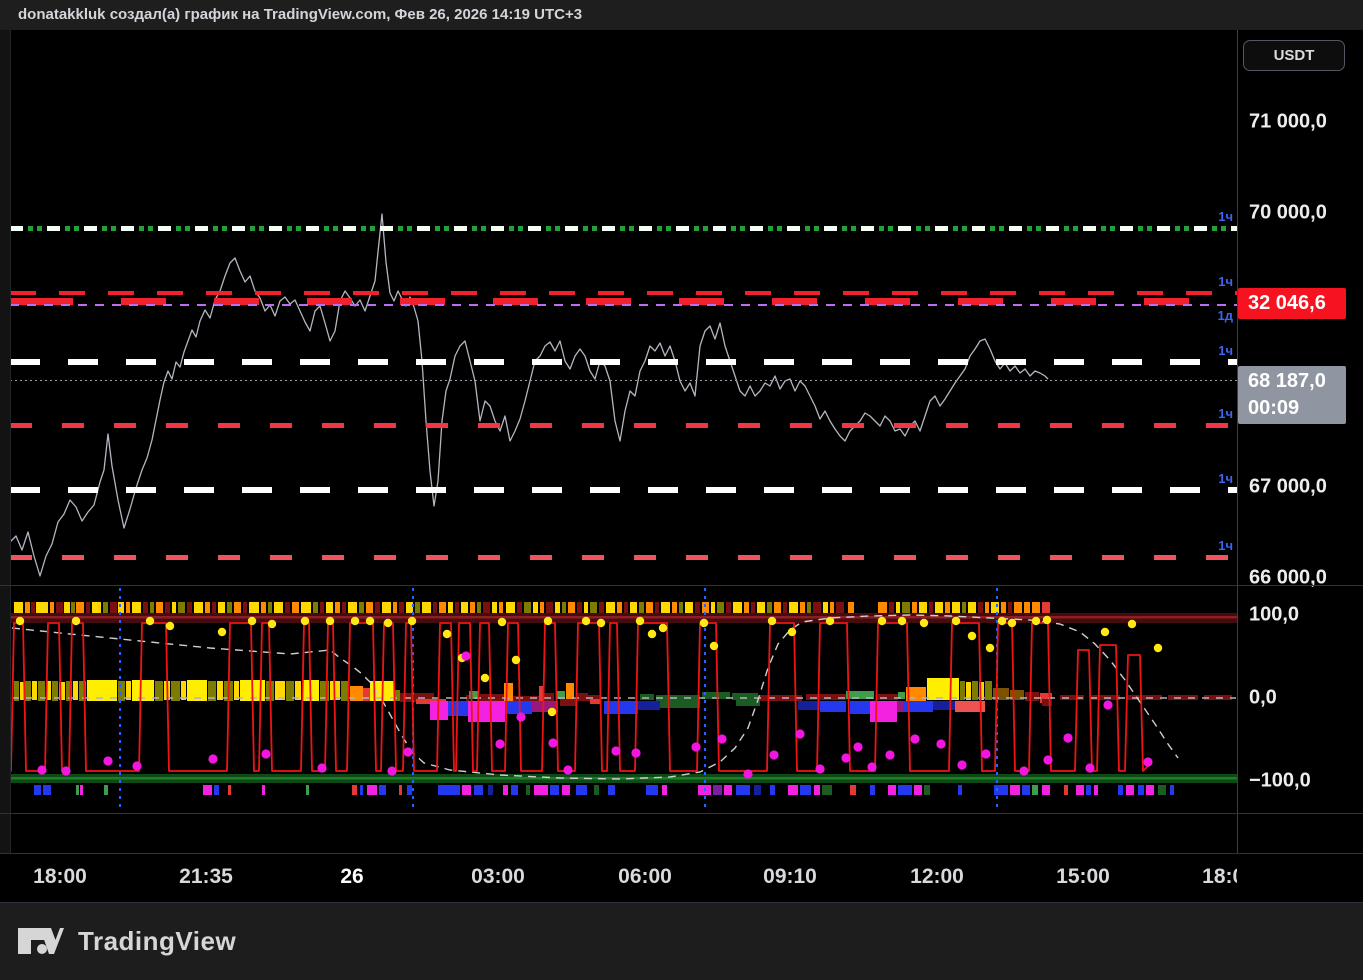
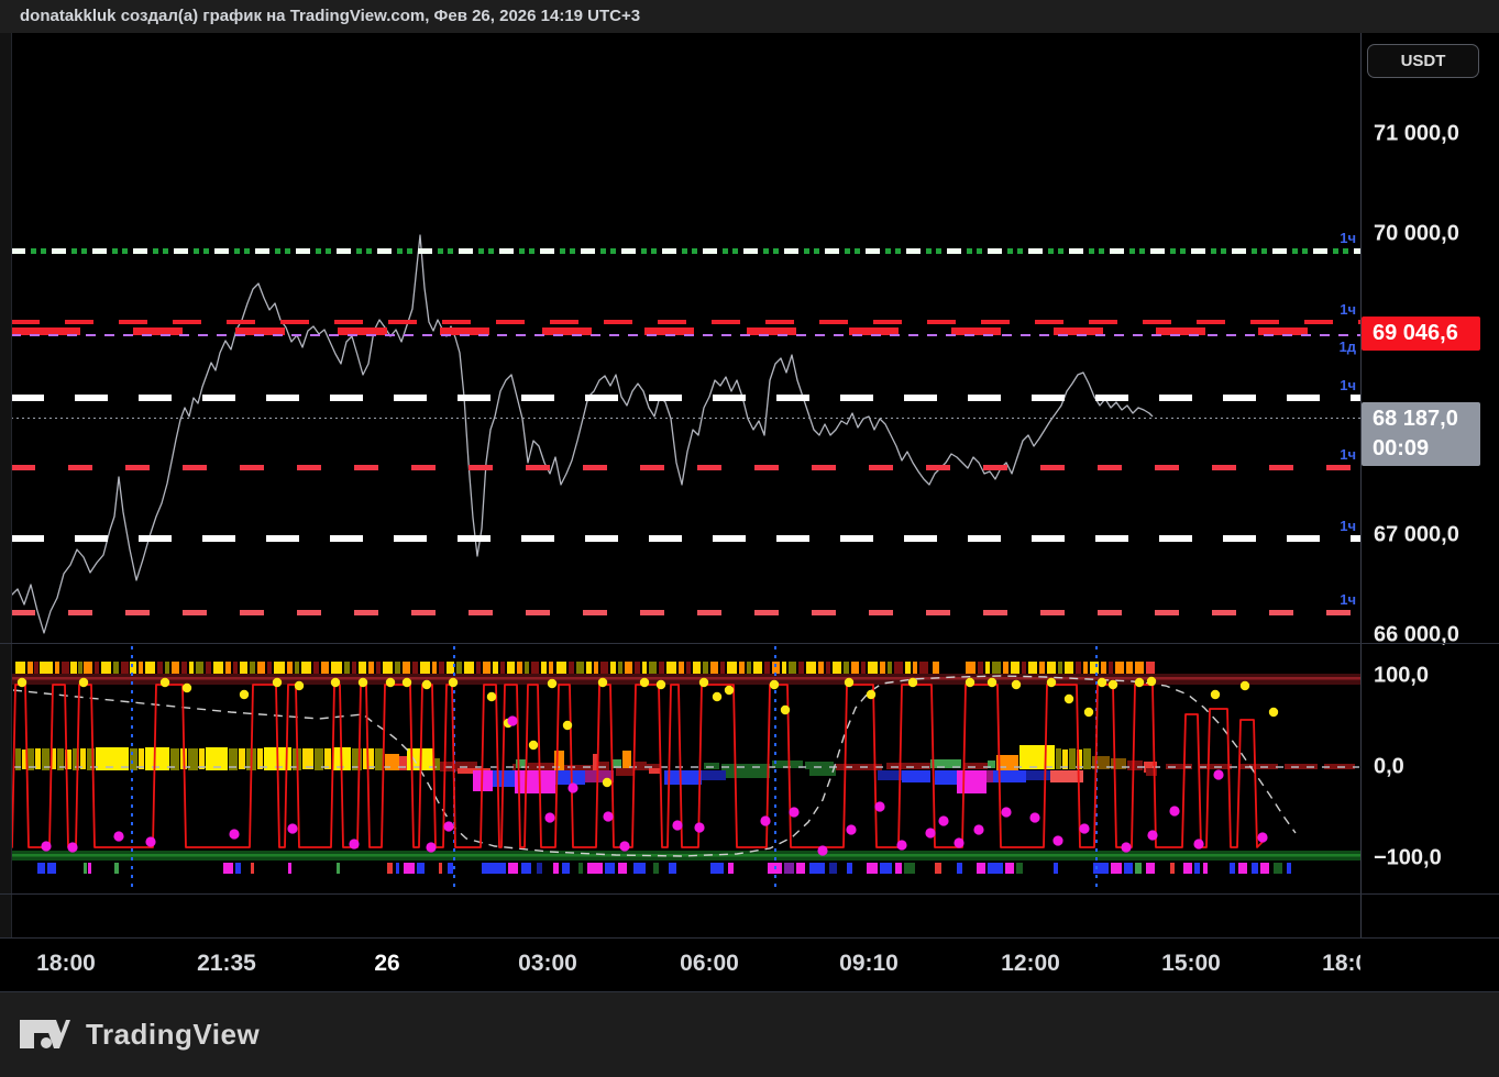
  donatakkluk создал(а) график на TradingView.com, Фев 26, 2026 14:19 UTC+3
  1ч
  1ч
  1д
  1ч
  1ч
  1ч
  1ч
  USDT
  71 000,0
  70 000,0
  67 000,0
  66 000,0
  100,0
  0,0
  −100,0
- 32 046,6
+ 69 046,6
  68 187,0
  00:09
  18:00
  21:35
  26
  03:00
  06:00
  09:10
  12:00
  15:00
  TradingView
